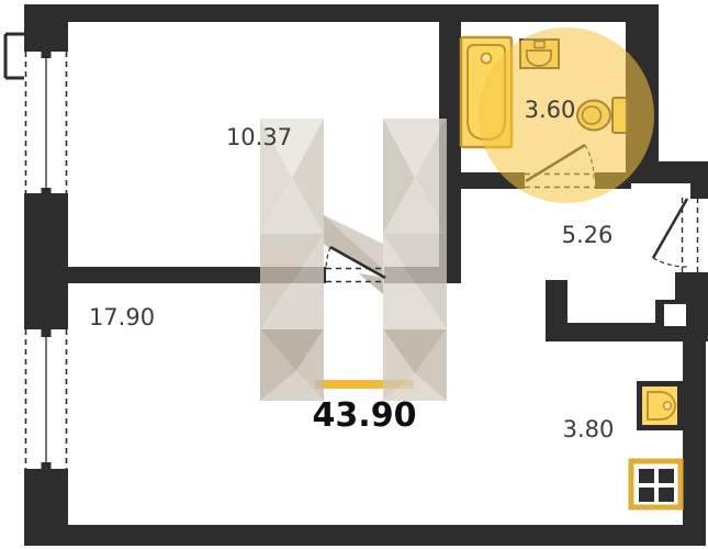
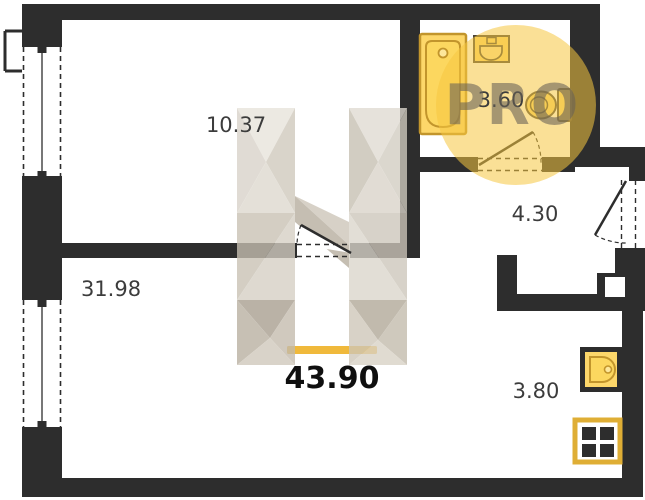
  10.37
  3.60
- 5.26
+ 4.30
- 17.90
+ 31.98
  3.80
  43.90
+ PRO
